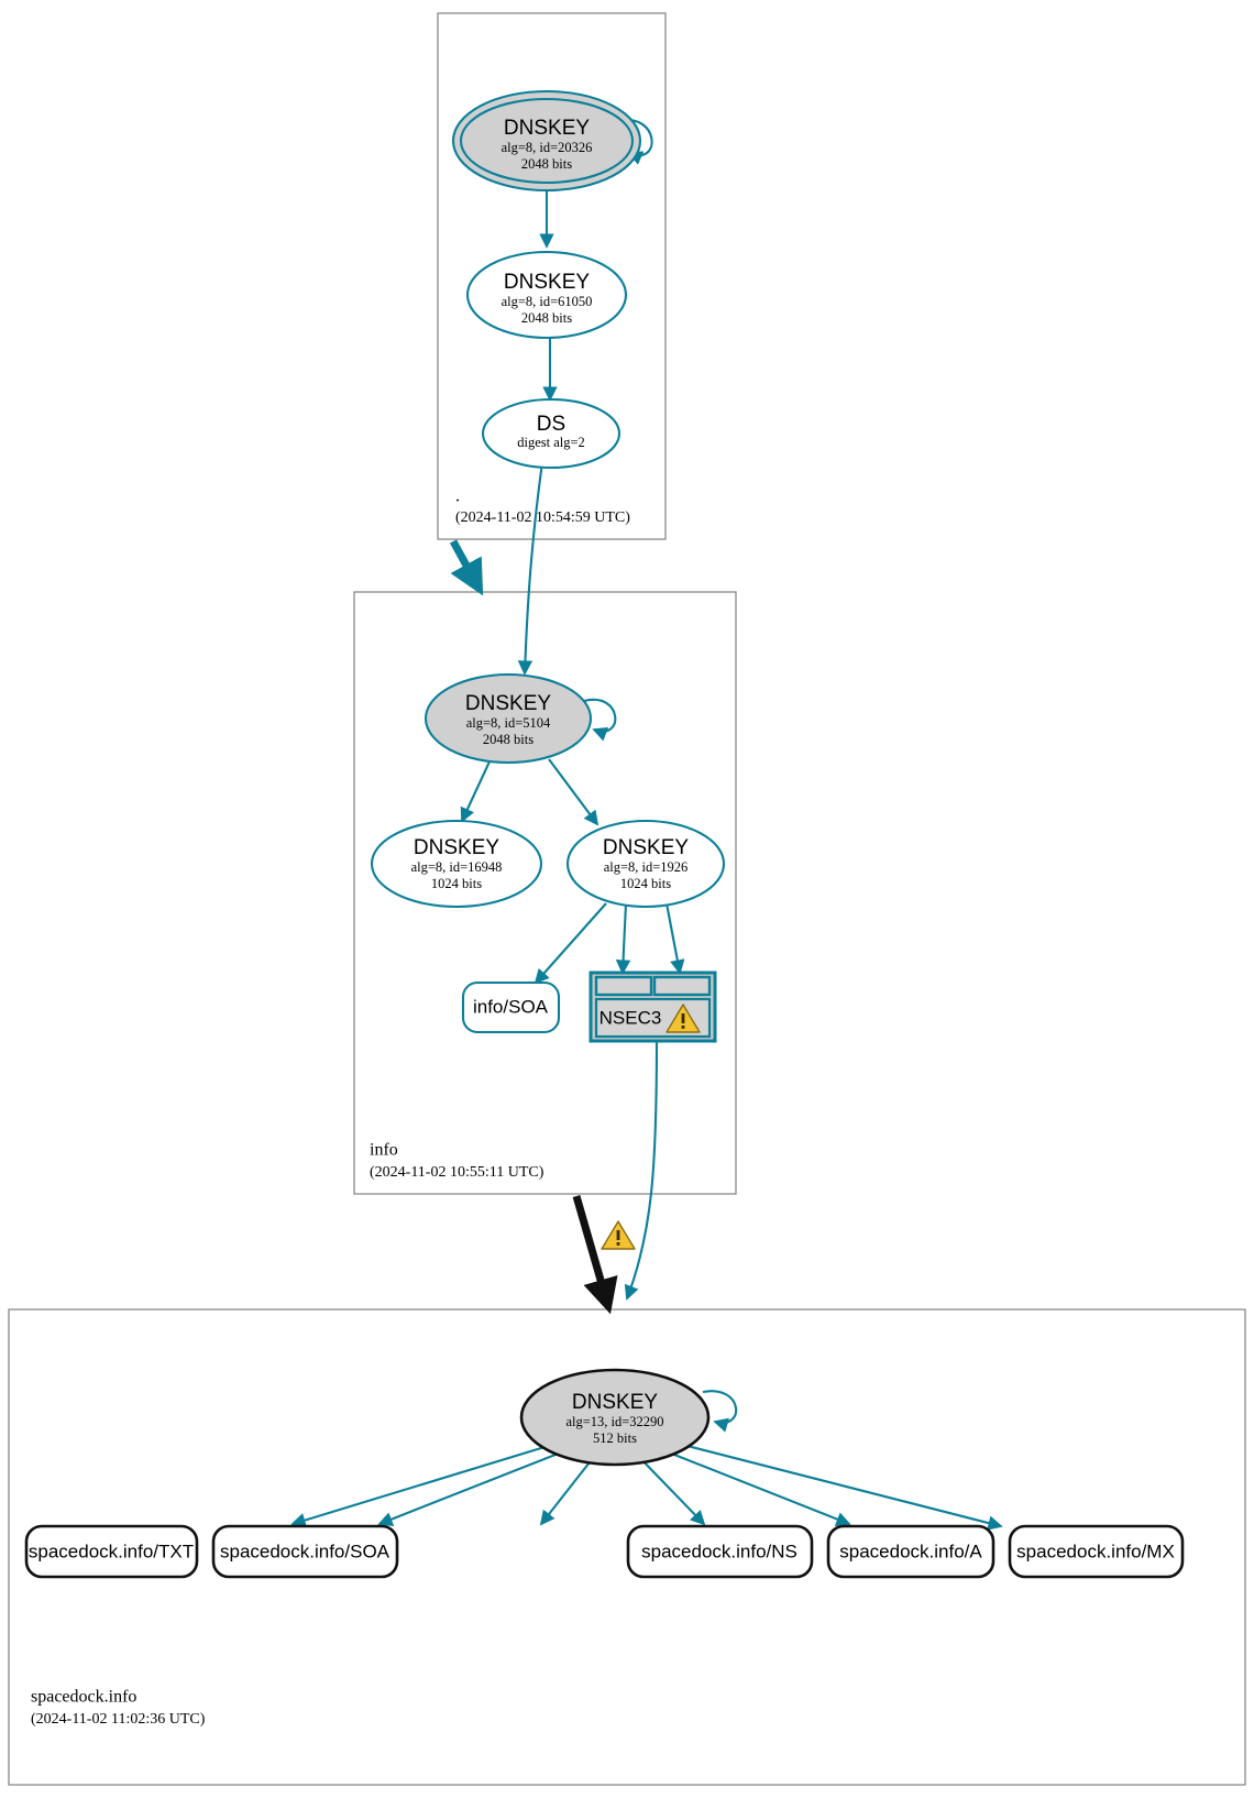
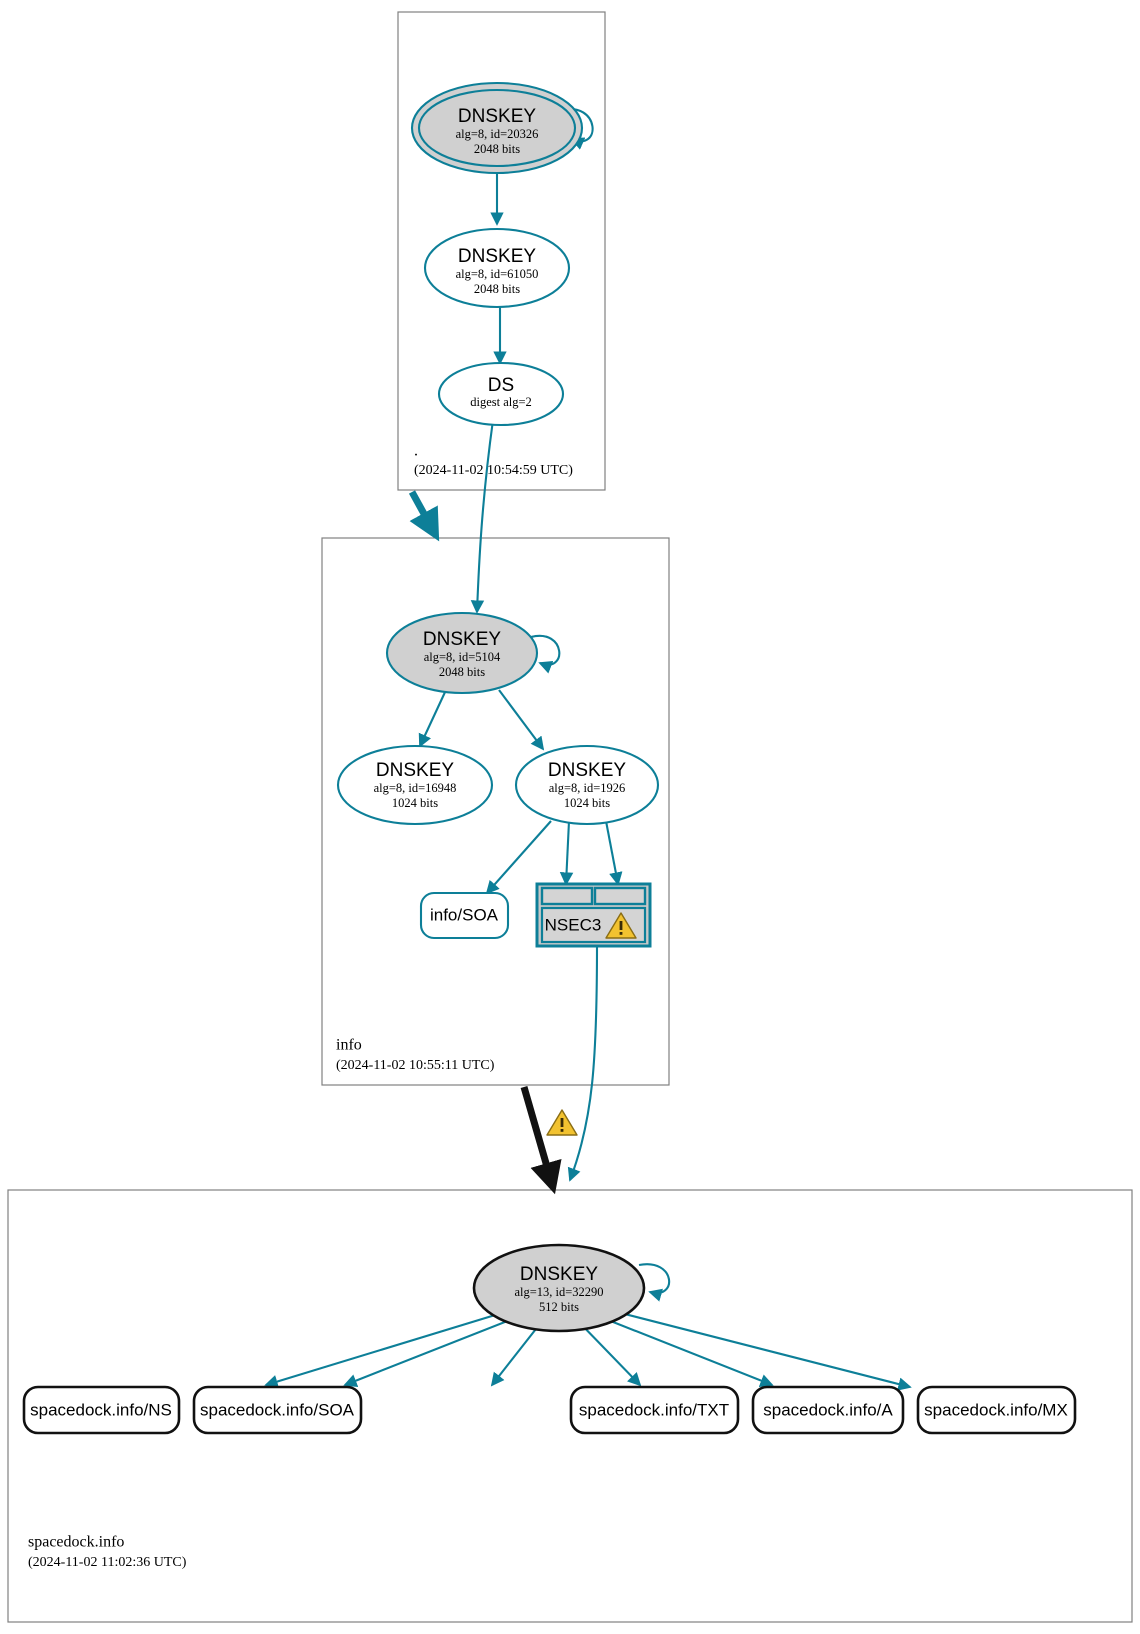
  DNSKEY
  alg=8, id=20326
  2048 bits
  DNSKEY
  alg=8, id=61050
  2048 bits
  DS
  digest alg=2
  .
  (2024-11-02 10:54:59 UTC)
  DNSKEY
  alg=8, id=5104
  2048 bits
  DNSKEY
  alg=8, id=16948
  1024 bits
  DNSKEY
  alg=8, id=1926
  1024 bits
  info/SOA
  NSEC3
  info
  (2024-11-02 10:55:11 UTC)
  DNSKEY
  alg=13, id=32290
  512 bits
- spacedock.info/TXT
+ spacedock.info/NS
  spacedock.info/SOA
- spacedock.info/NS
+ spacedock.info/TXT
  spacedock.info/A
  spacedock.info/MX
  spacedock.info
  (2024-11-02 11:02:36 UTC)
